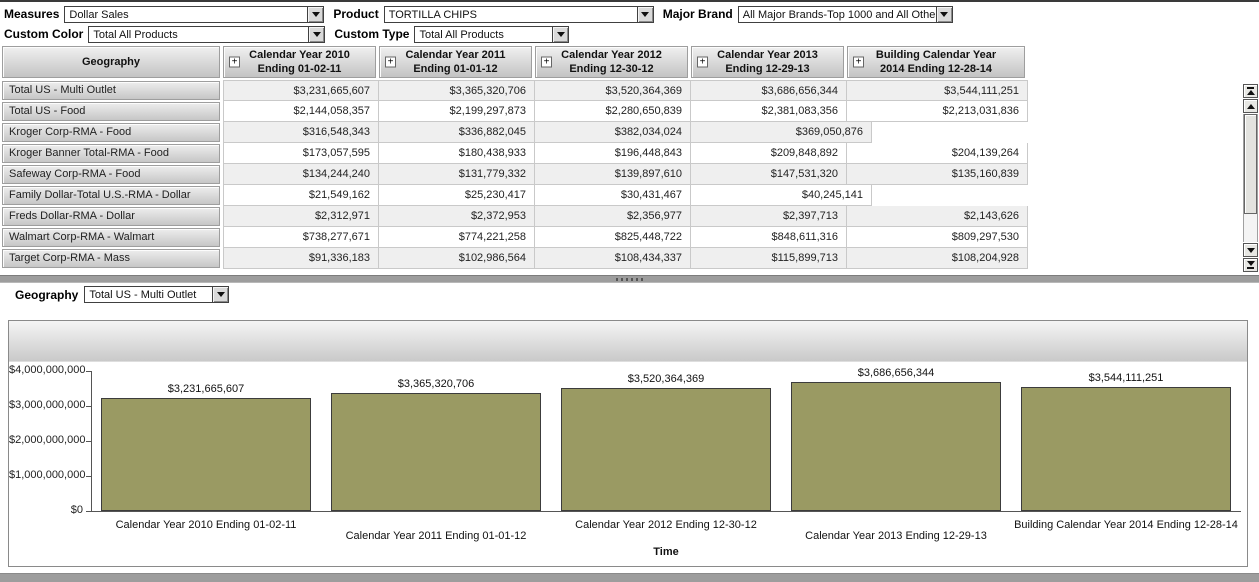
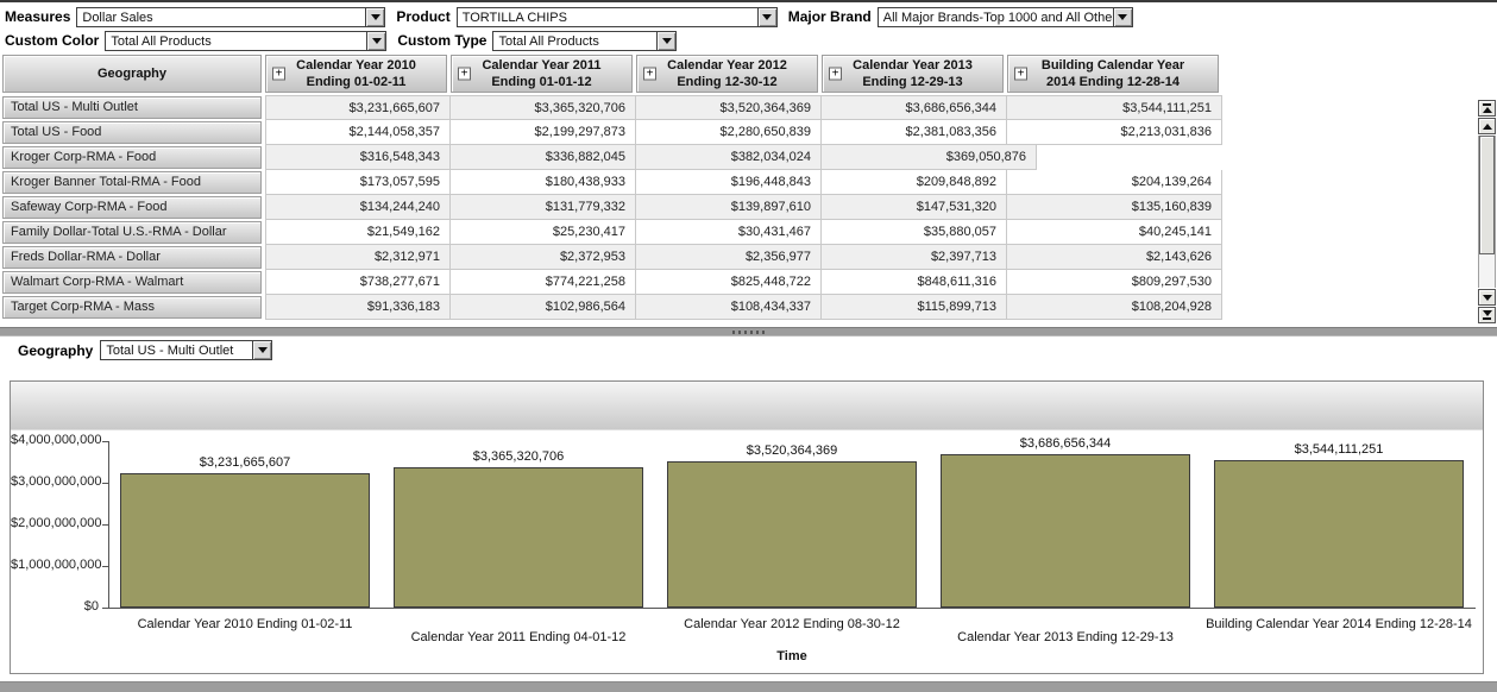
  Measures
  Dollar Sales
  Product
  TORTILLA CHIPS
  Major Brand
  All Major Brands-Top 1000 and All Othe
  Custom Color
  Total All Products
  Custom Type
  Total All Products
  Geography
  +
  Calendar Year 2010
  Ending 01-02-11
  +
  Calendar Year 2011
  Ending 01-01-12
  +
  Calendar Year 2012
  Ending 12-30-12
  +
  Calendar Year 2013
  Ending 12-29-13
  +
  Building Calendar Year
  2014 Ending 12-28-14
  Total US - Multi Outlet
  $3,231,665,607
  $3,365,320,706
  $3,520,364,369
  $3,686,656,344
  $3,544,111,251
  Total US - Food
  $2,144,058,357
  $2,199,297,873
  $2,280,650,839
  $2,381,083,356
  $2,213,031,836
  Kroger Corp-RMA - Food
  $316,548,343
  $336,882,045
  $382,034,024
  $369,050,876
  Kroger Banner Total-RMA - Food
  $173,057,595
  $180,438,933
  $196,448,843
  $209,848,892
  $204,139,264
  Safeway Corp-RMA - Food
  $134,244,240
  $131,779,332
  $139,897,610
  $147,531,320
  $135,160,839
  Family Dollar-Total U.S.-RMA - Dollar
  $21,549,162
  $25,230,417
  $30,431,467
+ $35,880,057
  $40,245,141
  Freds Dollar-RMA - Dollar
  $2,312,971
  $2,372,953
  $2,356,977
  $2,397,713
  $2,143,626
  Walmart Corp-RMA - Walmart
  $738,277,671
  $774,221,258
  $825,448,722
  $848,611,316
  $809,297,530
  Target Corp-RMA - Mass
  $91,336,183
  $102,986,564
  $108,434,337
  $115,899,713
  $108,204,928
  Geography
  Total US - Multi Outlet
  Time
  $0
  $1,000,000,000
  $2,000,000,000
  $3,000,000,000
  $4,000,000,000
  $3,231,665,607
  Calendar Year 2010 Ending 01-02-11
  $3,365,320,706
- Calendar Year 2011 Ending 01-01-12
+ Calendar Year 2011 Ending 04-01-12
  $3,520,364,369
- Calendar Year 2012 Ending 12-30-12
+ Calendar Year 2012 Ending 08-30-12
  $3,686,656,344
  Calendar Year 2013 Ending 12-29-13
  $3,544,111,251
  Building Calendar Year 2014 Ending 12-28-14
